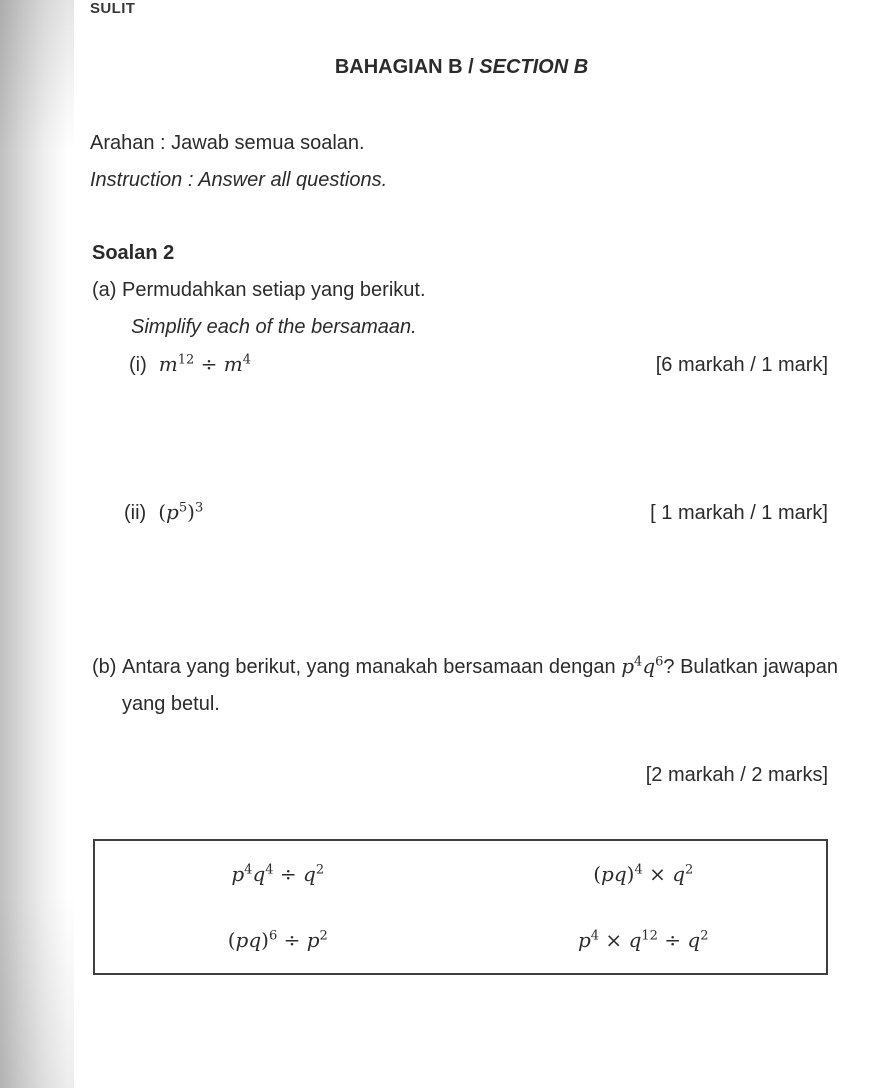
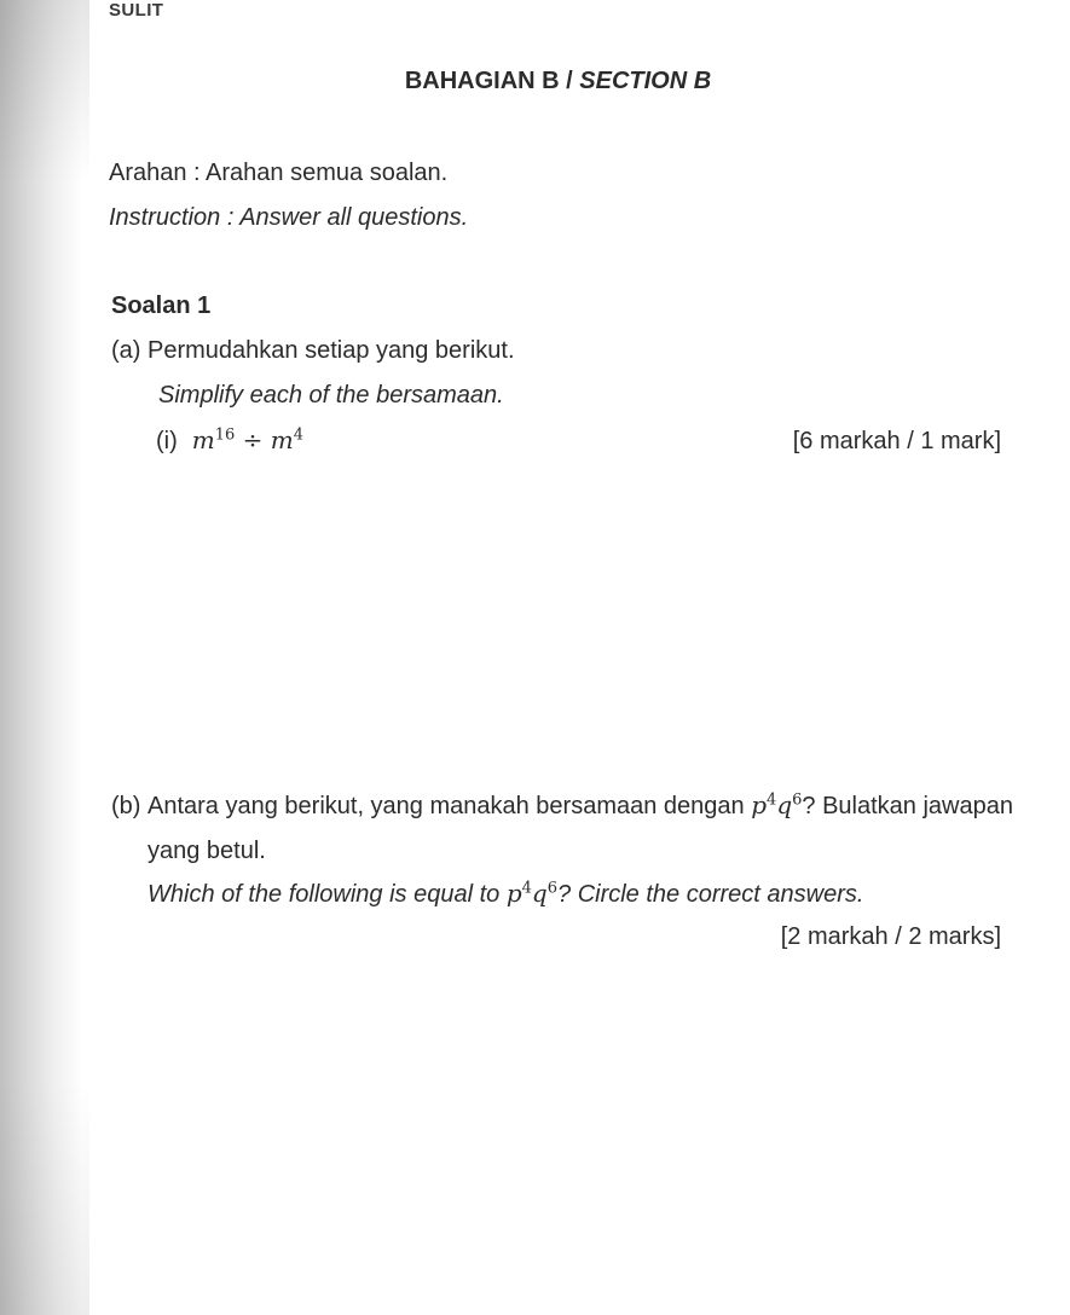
  SULIT
  BAHAGIAN B / SECTION B
- Arahan : Jawab semua soalan.
+ Arahan : Arahan semua soalan.
  Instruction : Answer all questions.
- Soalan 2
+ Soalan 1
  (a)
  Permudahkan setiap yang berikut.
  Simplify each of the bersamaan.
  (i)
- m12 ÷ m4
+ m16 ÷ m4
  [6 markah / 1 mark]
- (ii)
- (p5)3
- [ 1 markah / 1 mark]
  (b)
  Antara yang berikut, yang manakah bersamaan dengan p4q6? Bulatkan jawapan
  yang betul.
+ Which of the following is equal to p4q6? Circle the correct answers.
  [2 markah / 2 marks]
- p4q4 ÷ q2
- (pq)4 × q2
- (pq)6 ÷ p2
- p4 × q12 ÷ q2
